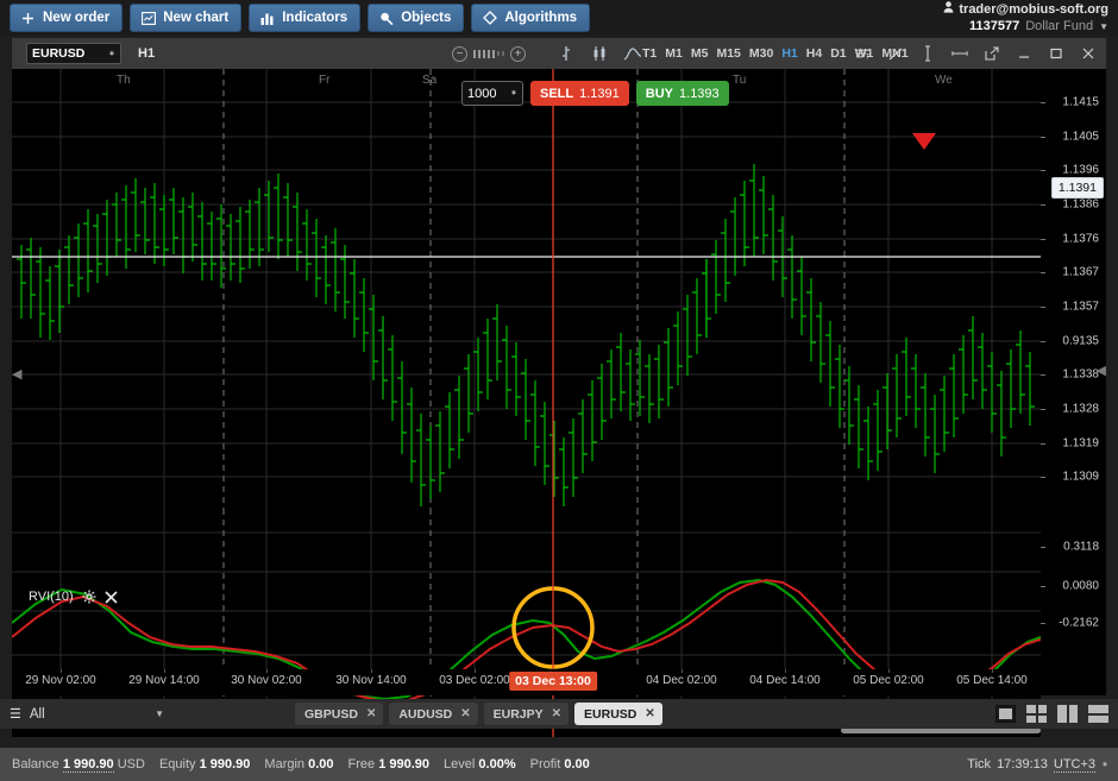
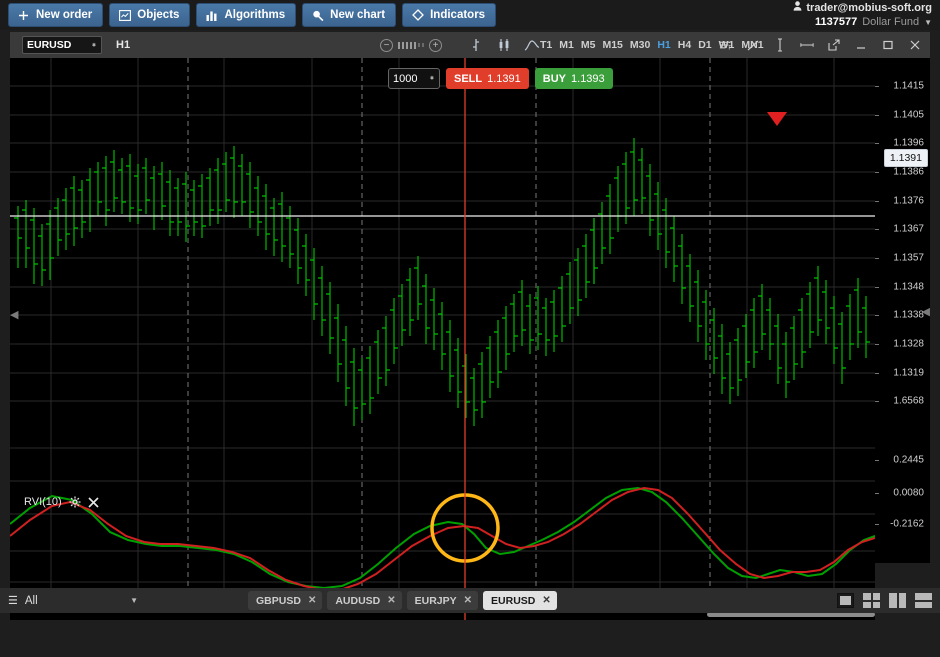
  New order
- New chart
+ Objects
- Indicators
+ Algorithms
- Objects
+ New chart
- Algorithms
+ Indicators
  trader@mobius-soft.org
  1137577
  Dollar Fund
  ▼
  EURUSD
  H1
  −
  +
  T1
  M1
  M5
  M15
  M30
  H1
  H4
  D1
  MN1
- Th
- Fr
- Sa
- Tu
- We
  ◀
  RVI(10)
  1000
  SELL
  1.1391
  BUY
  1.1393
  1.1415
  1.1405
  1.1396
  1.1386
  1.1376
  1.1367
  1.1357
- 0.9135
+ 1.1348
  1.1338
  1.1328
  1.1319
- 1.1309
+ 1.6568
  1.1391
- 0.3118
+ 0.2445
  0.0080
  -0.2162
  ◀
- 29 Nov 02:00
- 29 Nov 14:00
- 30 Nov 02:00
- 30 Nov 14:00
- 03 Dec 02:00
- 04 Dec 02:00
- 04 Dec 14:00
- 05 Dec 02:00
- 05 Dec 14:00
- 03 Dec 13:00
  ☰
  All
  ▼
  GBPUSD
  ✕
  AUDUSD
  ✕
  EURJPY
  ✕
  EURUSD
  ✕
- Balance 1 990.90 USD
- Equity 1 990.90
- Margin 0.00
- Free 1 990.90
- Level 0.00%
- Profit 0.00
- Tick
- 17:39:13
- UTC+3
